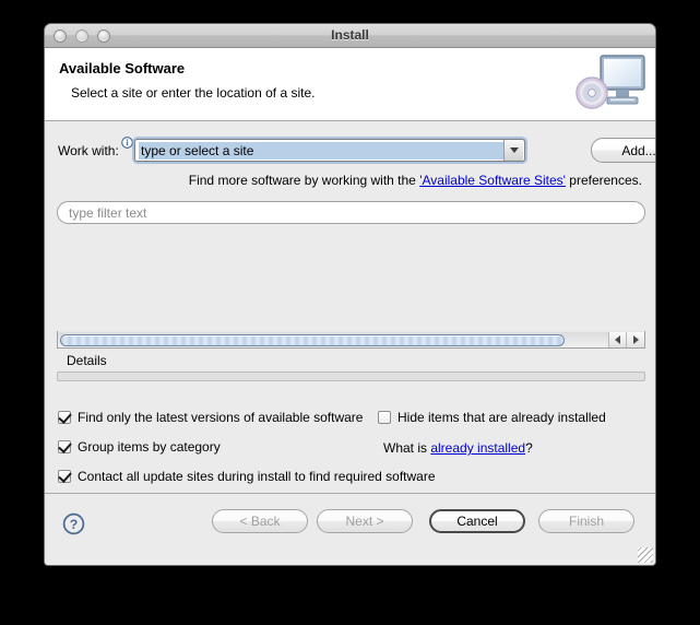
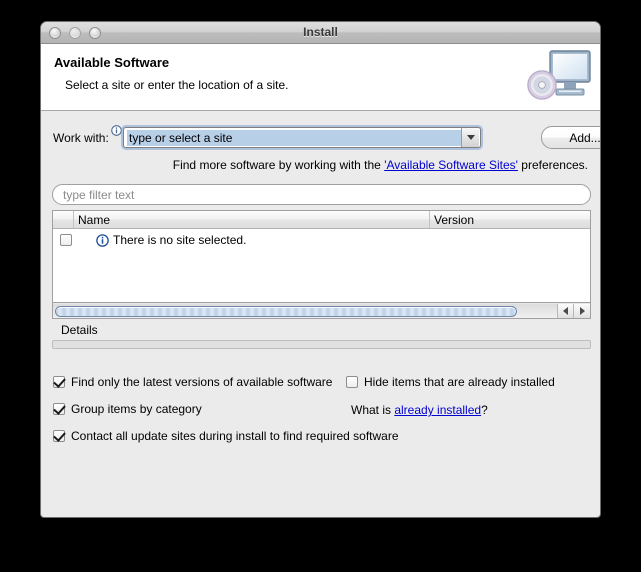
  Install
  Available Software
  Select a site or enter the location of a site.
  Work with:
  type or select a site
  Add...
  Find more software by working with the 'Available Software Sites' preferences.
  type filter text
+ Name
+ Version
+ There is no site selected.
  Details
  Find only the latest versions of available software
  Group items by category
  Contact all update sites during install to find required software
  Hide items that are already installed
  What is already installed?
- ?
- < Back
- Next >
- Cancel
- Finish
